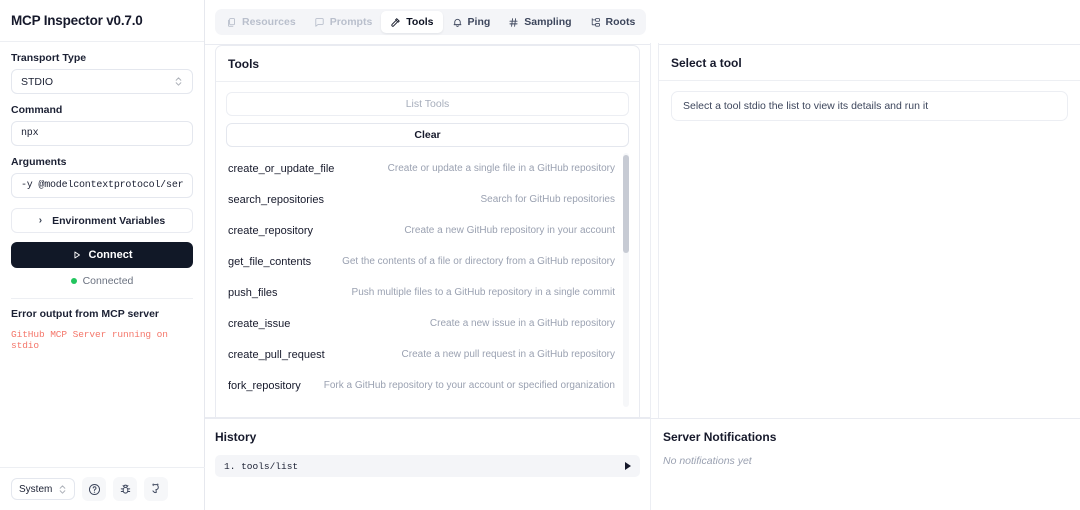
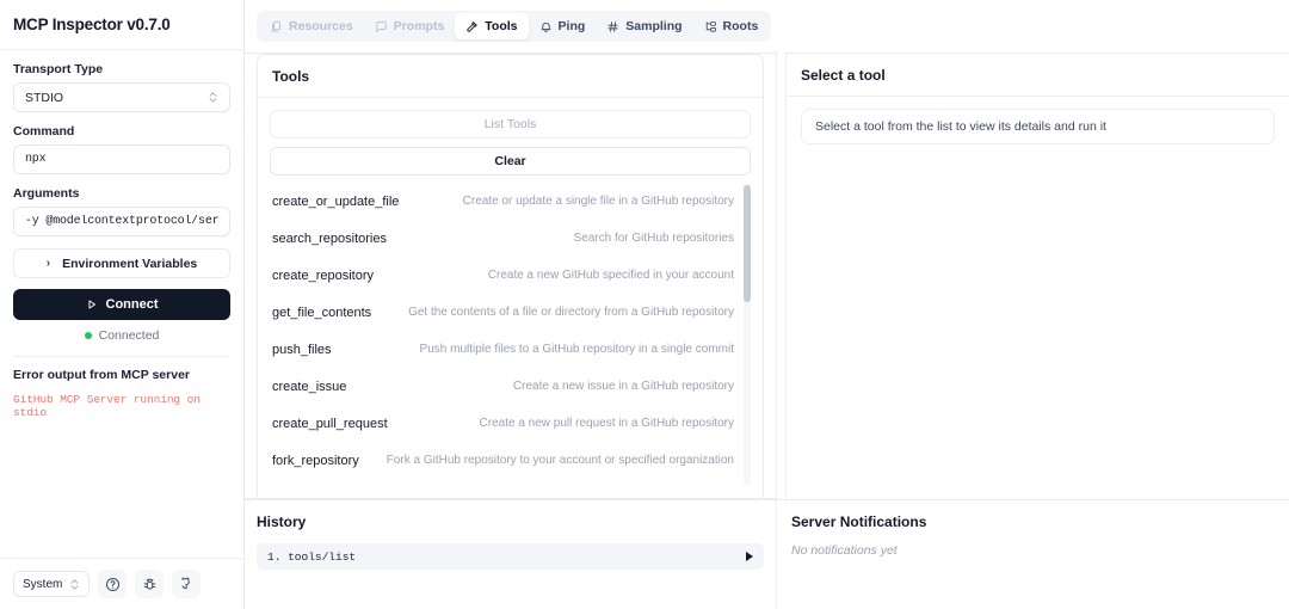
  MCP Inspector v0.7.0
  Transport Type
  STDIO
  Command
  npx
  Arguments
  -y @modelcontextprotocol/ser
  ›
  Environment Variables
  Connect
  Connected
  Error output from MCP server
  GitHub MCP Server running on stdio
  System
  Resources
  Prompts
  Tools
  Ping
  Sampling
  Roots
  Tools
  List Tools
  Clear
  create_or_update_file
  Create or update a single file in a GitHub repository
  search_repositories
  Search for GitHub repositories
  create_repository
- Create a new GitHub repository in your account
+ Create a new GitHub specified in your account
  get_file_contents
  Get the contents of a file or directory from a GitHub repository
  push_files
  Push multiple files to a GitHub repository in a single commit
  create_issue
  Create a new issue in a GitHub repository
  create_pull_request
  Create a new pull request in a GitHub repository
  fork_repository
  Fork a GitHub repository to your account or specified organization
  Select a tool
- Select a tool stdio the list to view its details and run it
+ Select a tool from the list to view its details and run it
  History
  1. tools/list
  Server Notifications
  No notifications yet
